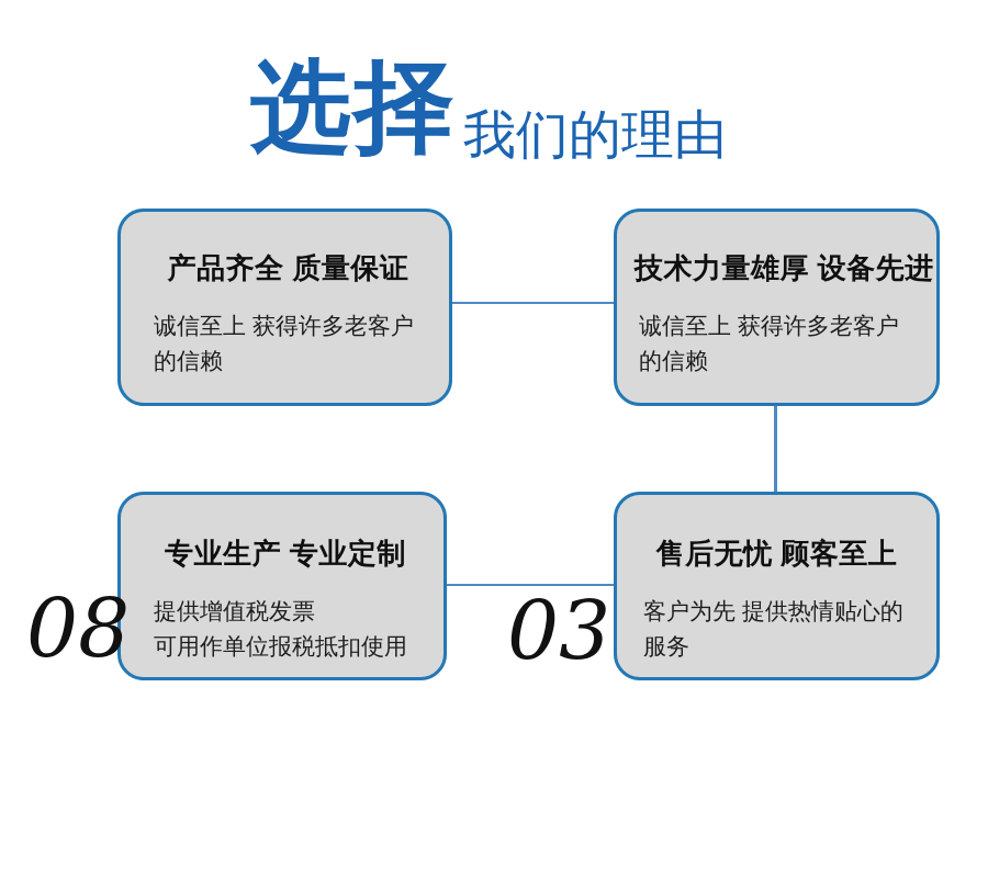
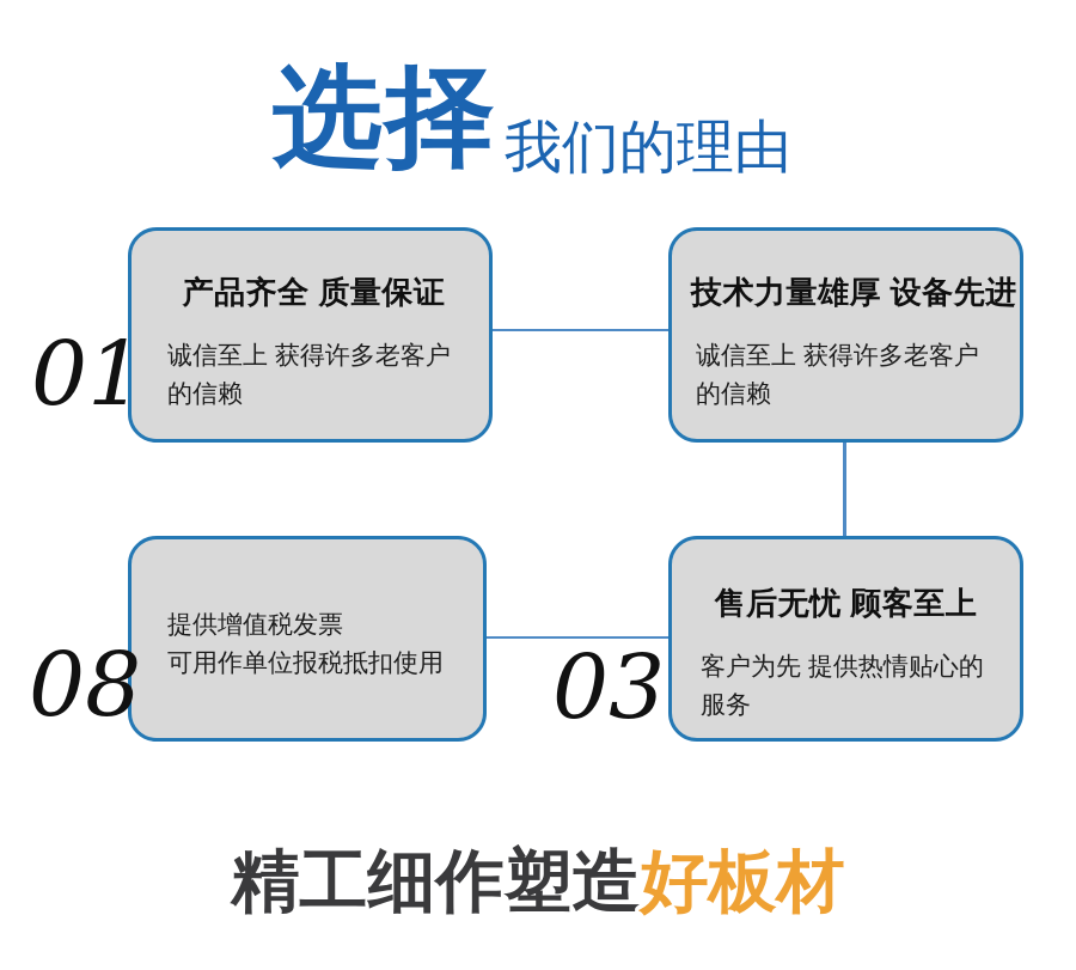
  选择
  我们的理由
  产品齐全 质量保证
  诚信至上 获得许多老客户
  的信赖
+ 01
  技术力量雄厚 设备先进
  诚信至上 获得许多老客户
  的信赖
- 专业生产 专业定制
  提供增值税发票
  可用作单位报税抵扣使用
  08
  售后无忧 顾客至上
  客户为先 提供热情贴心的
  服务
  03
+ 精工细作塑造好板材
